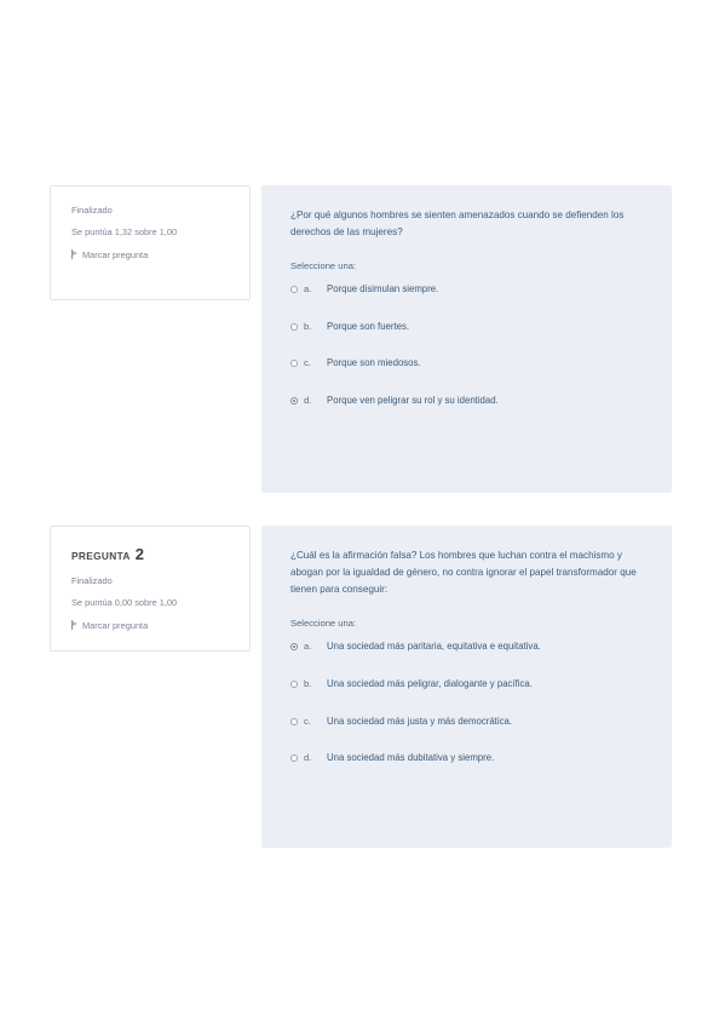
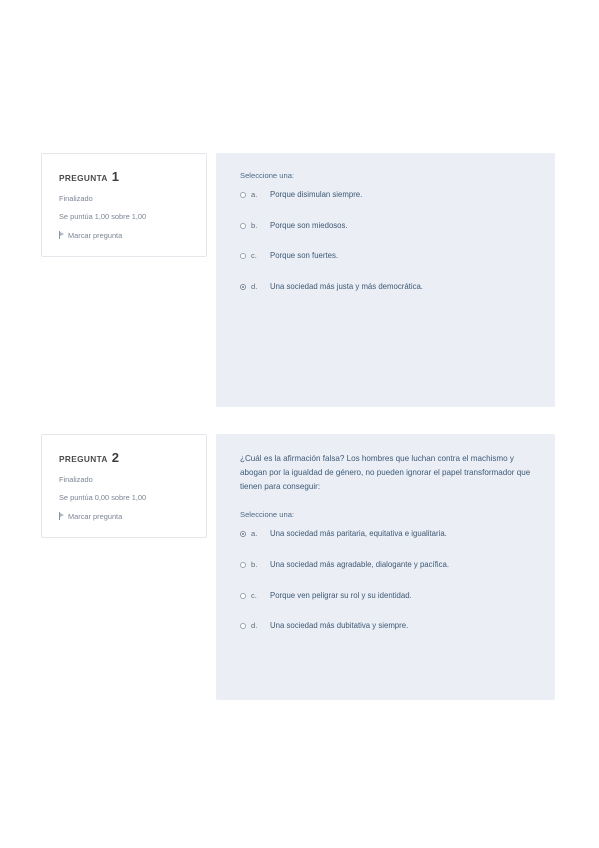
+ PREGUNTA 1
  Finalizado
- Se puntúa 1,32 sobre 1,00
+ Se puntúa 1,00 sobre 1,00
  Marcar pregunta
- ¿Por qué algunos hombres se sienten amenazados cuando se defienden los derechos de las mujeres?
  Seleccione una:
  a.
  Porque disimulan siempre.
  b.
- Porque son fuertes.
+ Porque son miedosos.
  c.
- Porque son miedosos.
+ Porque son fuertes.
  d.
- Porque ven peligrar su rol y su identidad.
+ Una sociedad más justa y más democrática.
  PREGUNTA 2
  Finalizado
  Se puntúa 0,00 sobre 1,00
  Marcar pregunta
- ¿Cuál es la afirmación falsa? Los hombres que luchan contra el machismo y abogan por la igualdad de género, no contra ignorar el papel transformador que tienen para conseguir:
+ ¿Cuál es la afirmación falsa? Los hombres que luchan contra el machismo y abogan por la igualdad de género, no pueden ignorar el papel transformador que tienen para conseguir:
  Seleccione una:
  a.
- Una sociedad más paritaria, equitativa e equitativa.
+ Una sociedad más paritaria, equitativa e igualitaria.
  b.
- Una sociedad más peligrar, dialogante y pacífica.
+ Una sociedad más agradable, dialogante y pacífica.
  c.
- Una sociedad más justa y más democrática.
+ Porque ven peligrar su rol y su identidad.
  d.
  Una sociedad más dubitativa y siempre.
